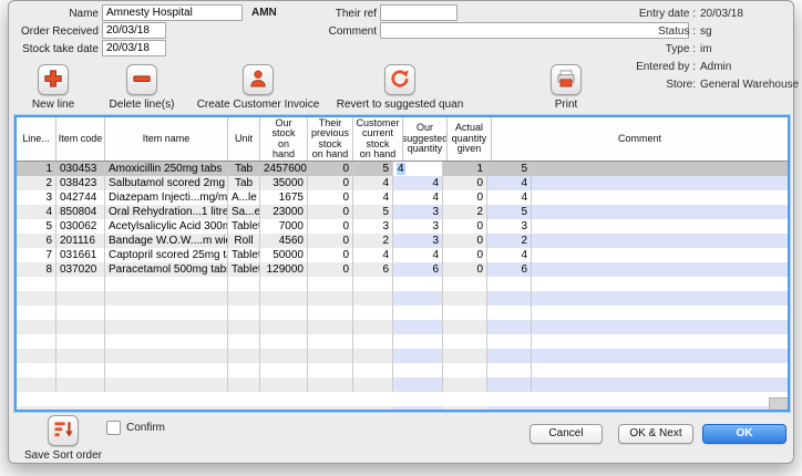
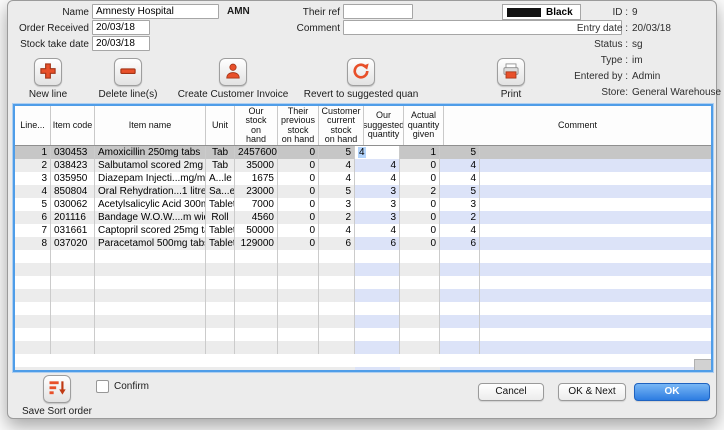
  Name
  Amnesty Hospital
  AMN
  Their ref
+ Black
  Order Received
  20/03/18
  Comment
  Stock take date
  20/03/18
+ ID :
+ 9
  Entry date :
  20/03/18
  Status :
  sg
  Type :
  im
  Entered by :
  Admin
  Store:
  General Warehouse
  New line
  Delete line(s)
  Create Customer Invoice
  Revert to suggested quan
  Print
  Line...
  Item code
  Item name
  Unit
  Our
  stock
  on
  hand
  Their
  previous
  stock
  on hand
  Customer
  current
  stock
  on hand
  Our
  suggested
  quantity
  Actual
  quantity
  given
  Comment
  1
  030453
  Amoxicillin 250mg tabs
  Tab
  2457600
  0
  5
  4
  1
  5
  2
  038423
  Salbutamol scored 2mg
  Tab
  35000
  0
  4
  4
  0
  4
  3
- 042744
+ 035950
  Diazepam Injecti...mg/m
  A...le
  1675
  0
  4
  4
  0
  4
  4
  850804
  Oral Rehydration...1 litre
  Sa...e
  23000
  0
  5
  3
  2
  5
  5
  030062
  Acetylsalicylic Acid 300m
  Table
  7000
  0
  3
  3
  0
  3
  6
  201116
  Roll
  4560
  0
  2
  3
  0
  2
  7
  031661
  Captopril scored 25mg t
  Table
  50000
  0
  4
  4
  0
  4
  8
  037020
  Paracetamol 500mg tab
  Table
  129000
  0
  6
  6
  0
  6
  Save Sort order
  Confirm
  Cancel
  OK & Next
  OK
